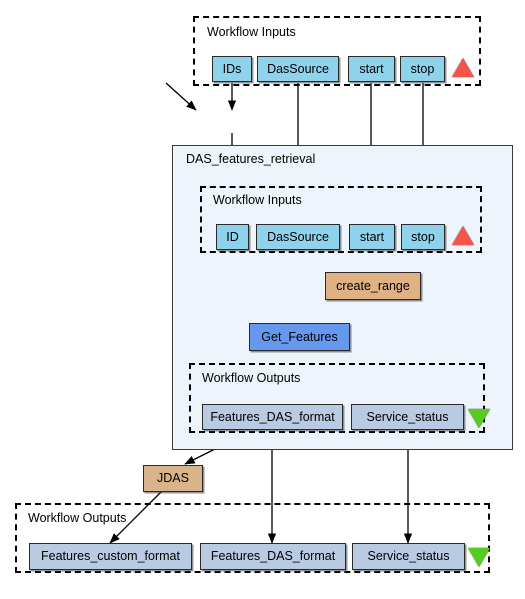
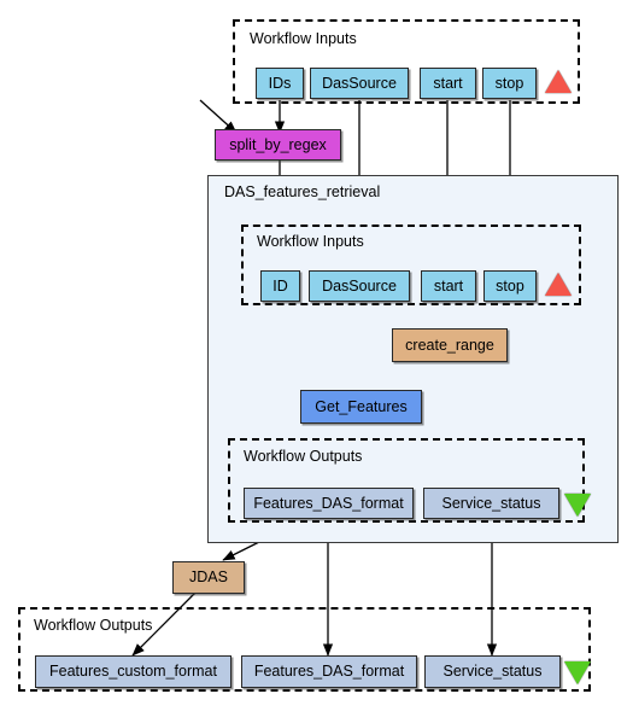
  Workflow Inputs
  IDs
  DasSource
  start
  stop
+ split_by_regex
  DAS_features_retrieval
  Workflow Inputs
  ID
  DasSource
  start
  stop
  create_range
  Get_Features
  Workflow Outputs
  Features_DAS_format
  Service_status
  JDAS
  Workflow Outputs
  Features_custom_format
  Features_DAS_format
  Service_status
